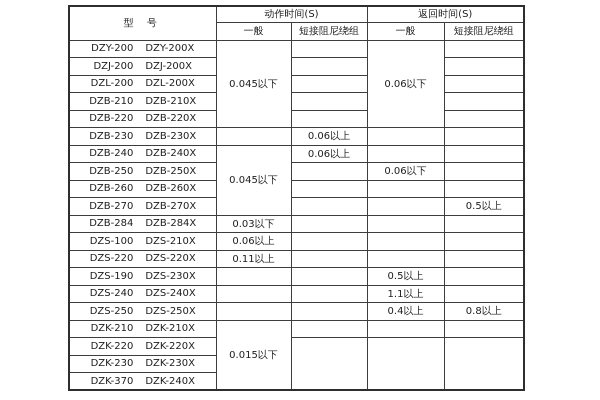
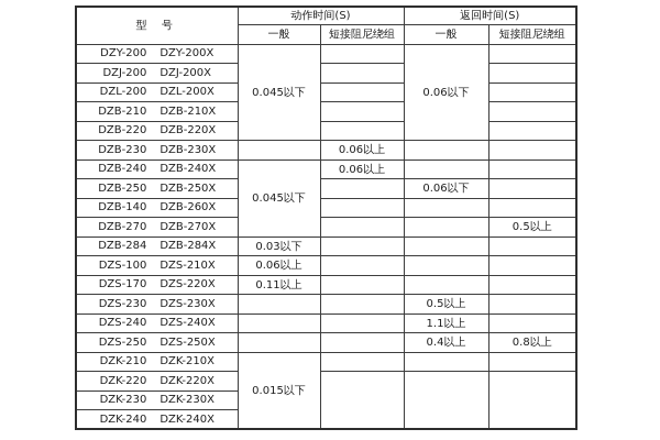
  型 号	动作时间(S)	返回时间(S)
  一般	短接阻尼绕组	一般	短接阻尼绕组
  DZY-200 DZY-200X	0.045以下		0.06以下
  DZJ-200 DZJ-200X
  DZL-200 DZL-200X
  DZB-210 DZB-210X
  DZB-220 DZB-220X
  DZB-230 DZB-230X		0.06以上
  DZB-240 DZB-240X	0.045以下	0.06以上
  DZB-250 DZB-250X		0.06以下
- DZB-260 DZB-260X
+ DZB-140 DZB-260X
  DZB-270 DZB-270X			0.5以上
  DZB-284 DZB-284X	0.03以下
  DZS-100 DZS-210X	0.06以上
- DZS-220 DZS-220X	0.11以上
+ DZS-170 DZS-220X	0.11以上
- DZS-190 DZS-230X			0.5以上
+ DZS-230 DZS-230X			0.5以上
  DZS-240 DZS-240X			1.1以上
  DZS-250 DZS-250X			0.4以上	0.8以上
  DZK-210 DZK-210X	0.015以下
  DZK-220 DZK-220X
  DZK-230 DZK-230X
- DZK-370 DZK-240X
+ DZK-240 DZK-240X
